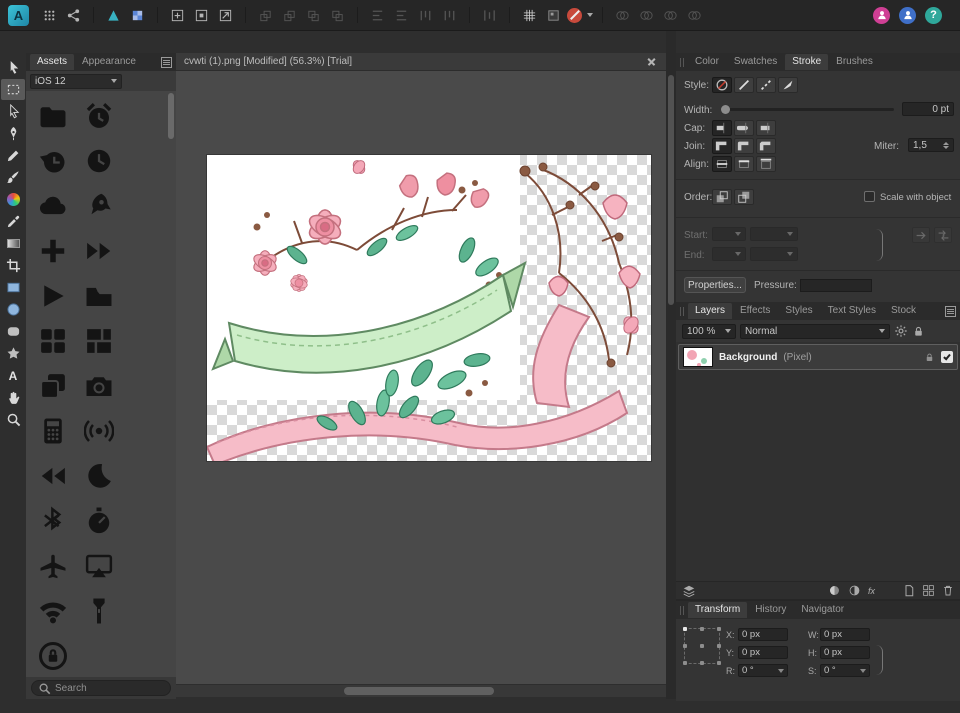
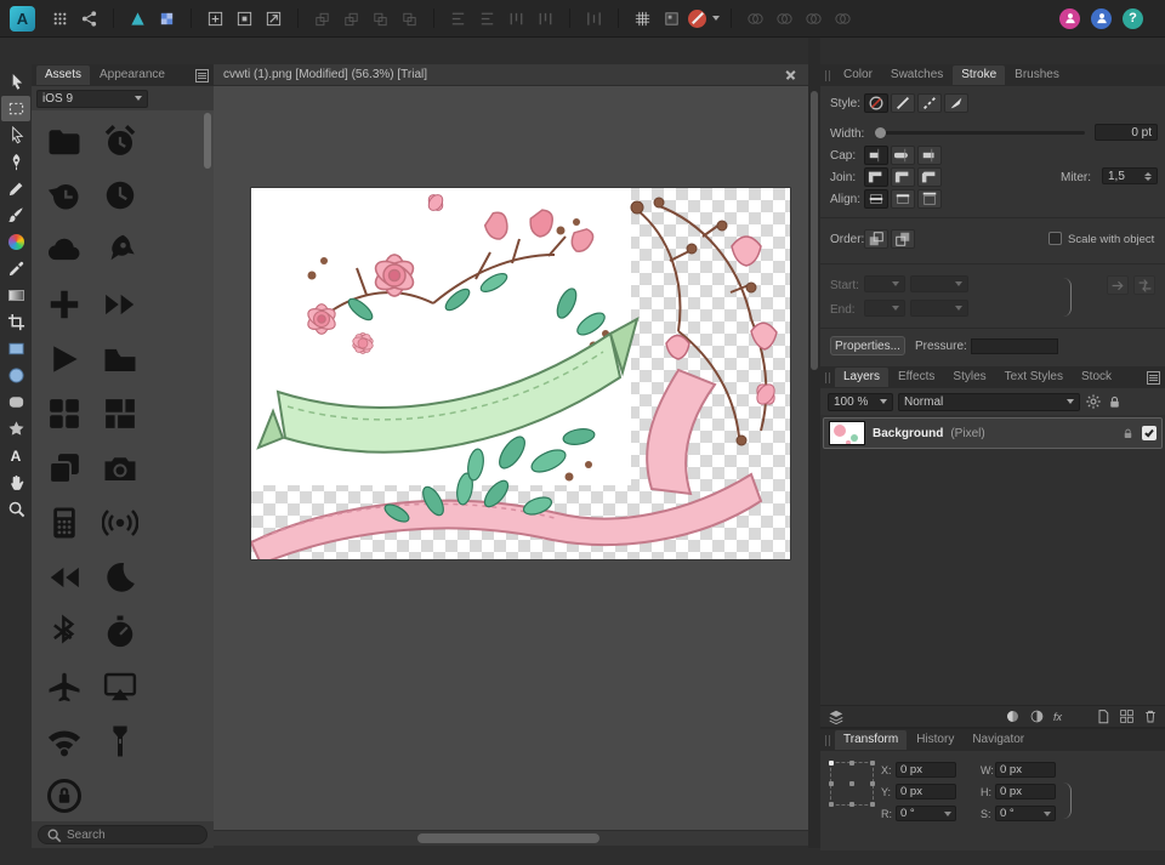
  A
  ?
  A
  Assets
  Appearance
- iOS 12
+ iOS 9
  Search
  cvwti (1).png [Modified] (56.3%) [Trial]
  Color
  Swatches
  Stroke
  Brushes
  Style:
  Width:
  0 pt
  Cap:
  Join:
  Miter:
  1,5
  Align:
  Order:
  Scale with object
  Start:
  End:
  Properties...
  Pressure:
  Layers
  Effects
  Styles
  Text Styles
  Stock
  100 %
  Normal
  Background
  (Pixel)
  fx
  Transform
  History
  Navigator
  X:
  0 px
  W:
  0 px
  Y:
  0 px
  H:
  0 px
  R:
  0 °
  S:
  0 °
